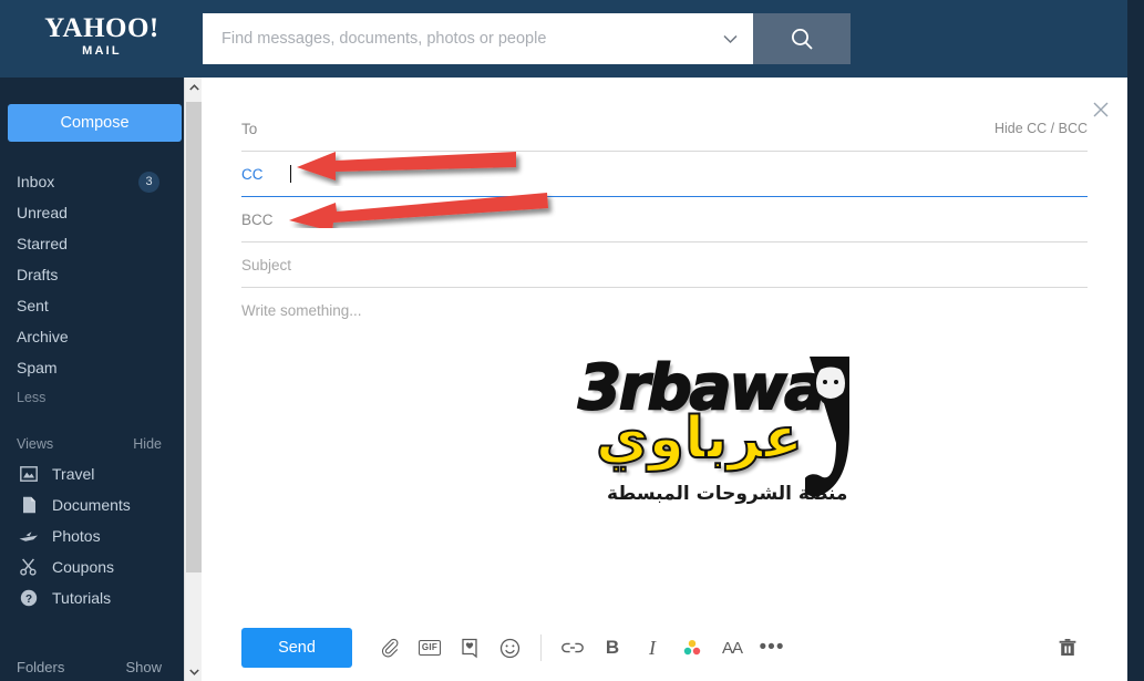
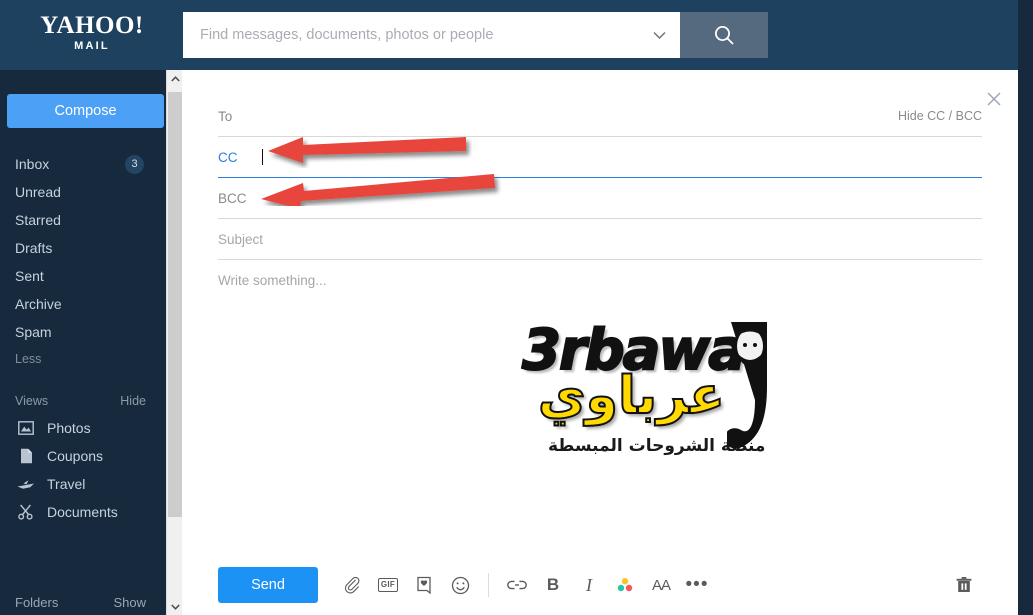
  YAHOO!
  MAIL
  Find messages, documents, photos or people
  Compose
  Inbox
  3
  Unread
  Starred
  Drafts
  Sent
  Archive
  Spam
  Less
  Views
  Hide
- Travel
+ Photos
- Documents
+ Coupons
- Photos
+ Travel
- Coupons
+ Documents
- ?
- Tutorials
  Folders
  Show
  To
  Hide CC / BCC
  CC
  BCC
  Subject
  Write something...
  Send
  GIF
  B
  I
  AA
  •••
  3rbawa
  عرباوي
  منة الشروحات المبسطة
